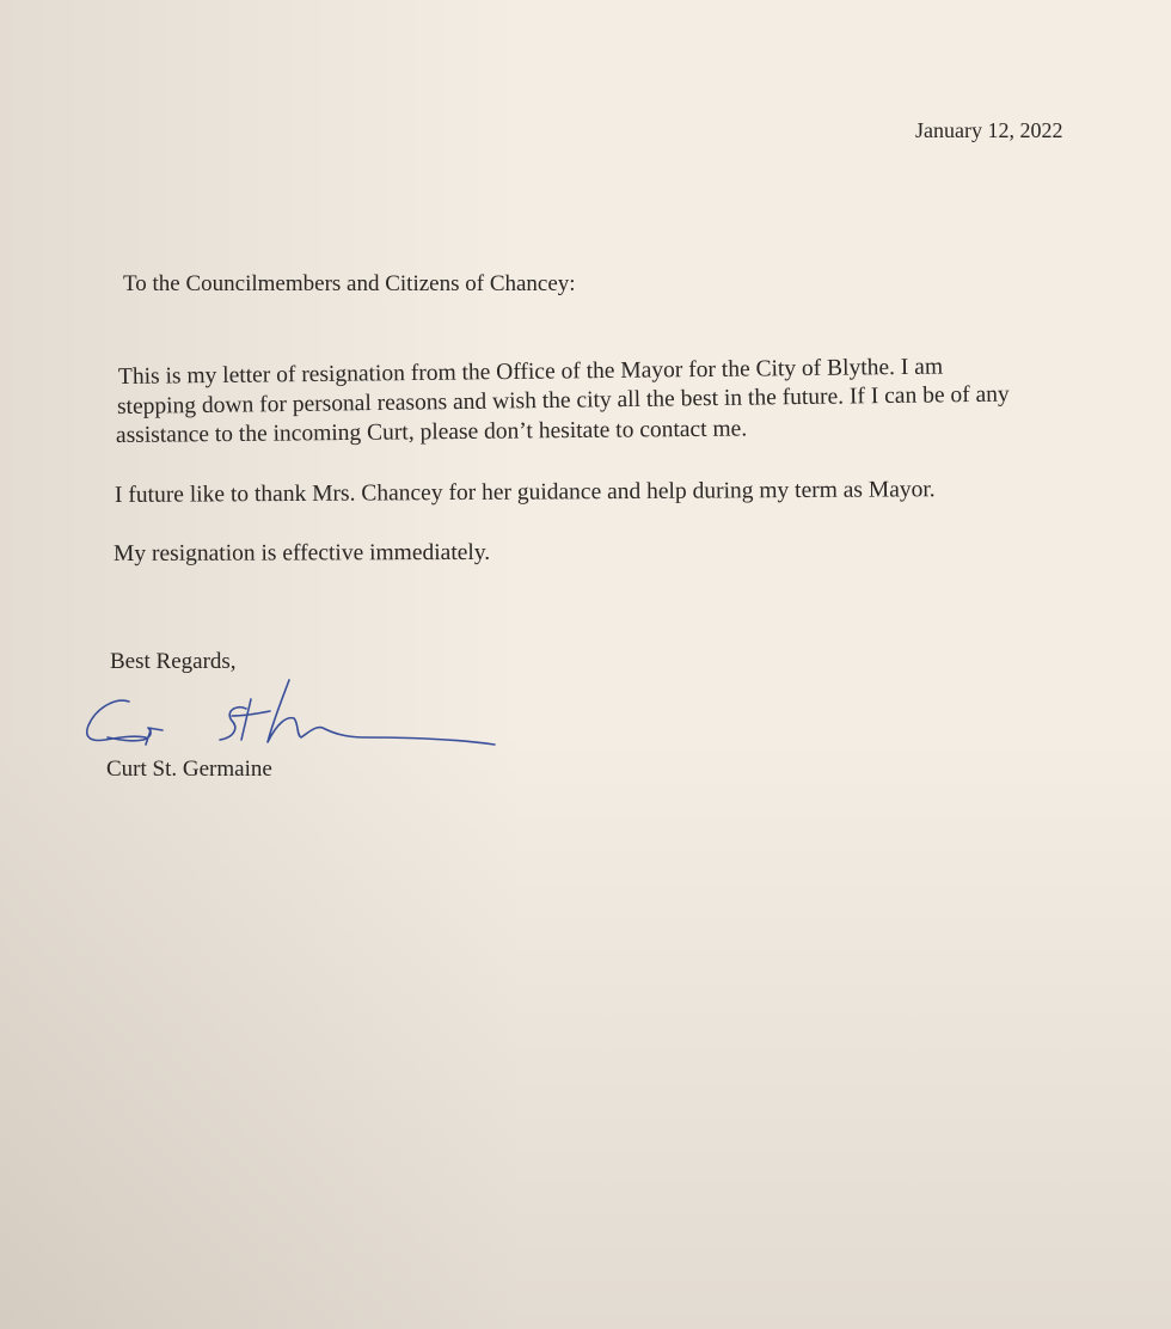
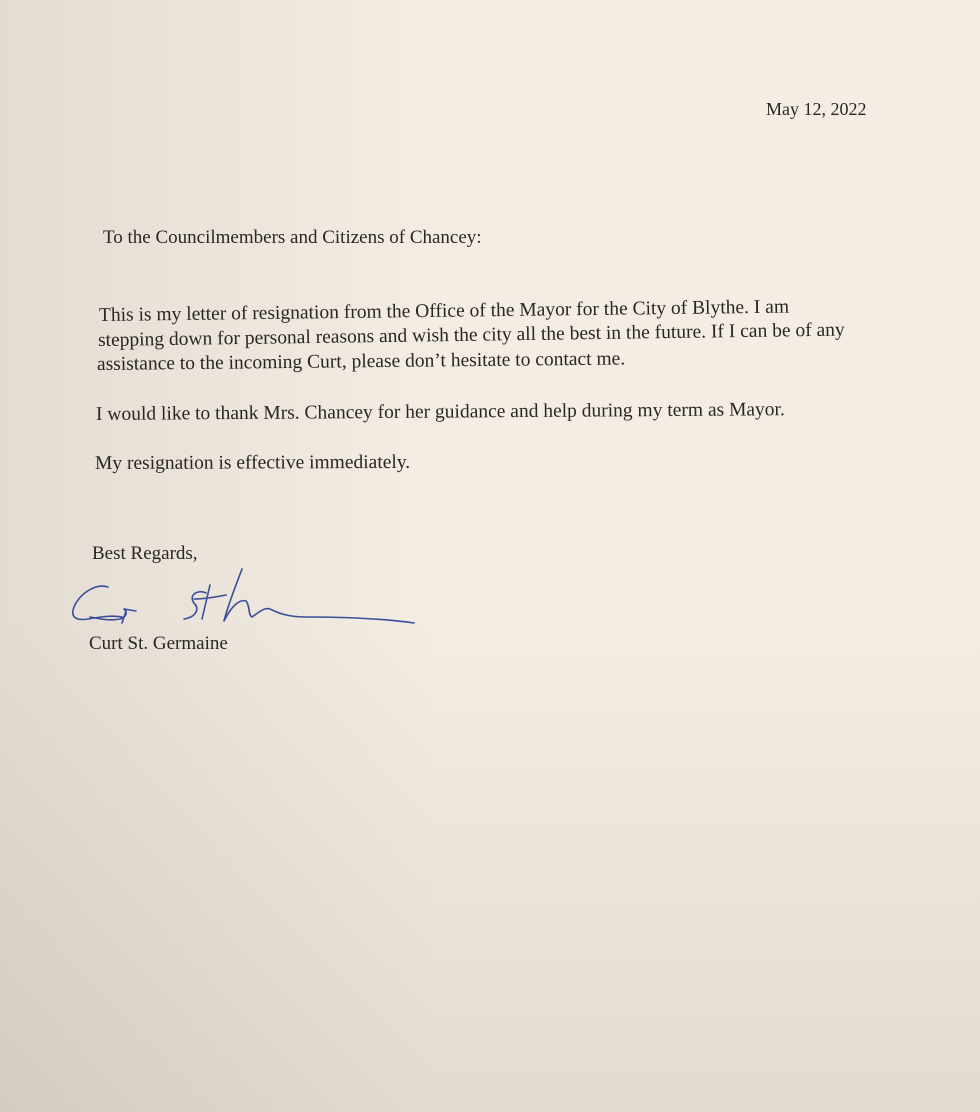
- January 12, 2022
+ May 12, 2022
  To the Councilmembers and Citizens of Chancey:
  This is my letter of resignation from the Office of the Mayor for the City of Blythe. I am
  stepping down for personal reasons and wish the city all the best in the future. If I can be of any
  assistance to the incoming Curt, please don’t hesitate to contact me.
- I future like to thank Mrs. Chancey for her guidance and help during my term as Mayor.
+ I would like to thank Mrs. Chancey for her guidance and help during my term as Mayor.
  My resignation is effective immediately.
  Best Regards,
  Curt St. Germaine
